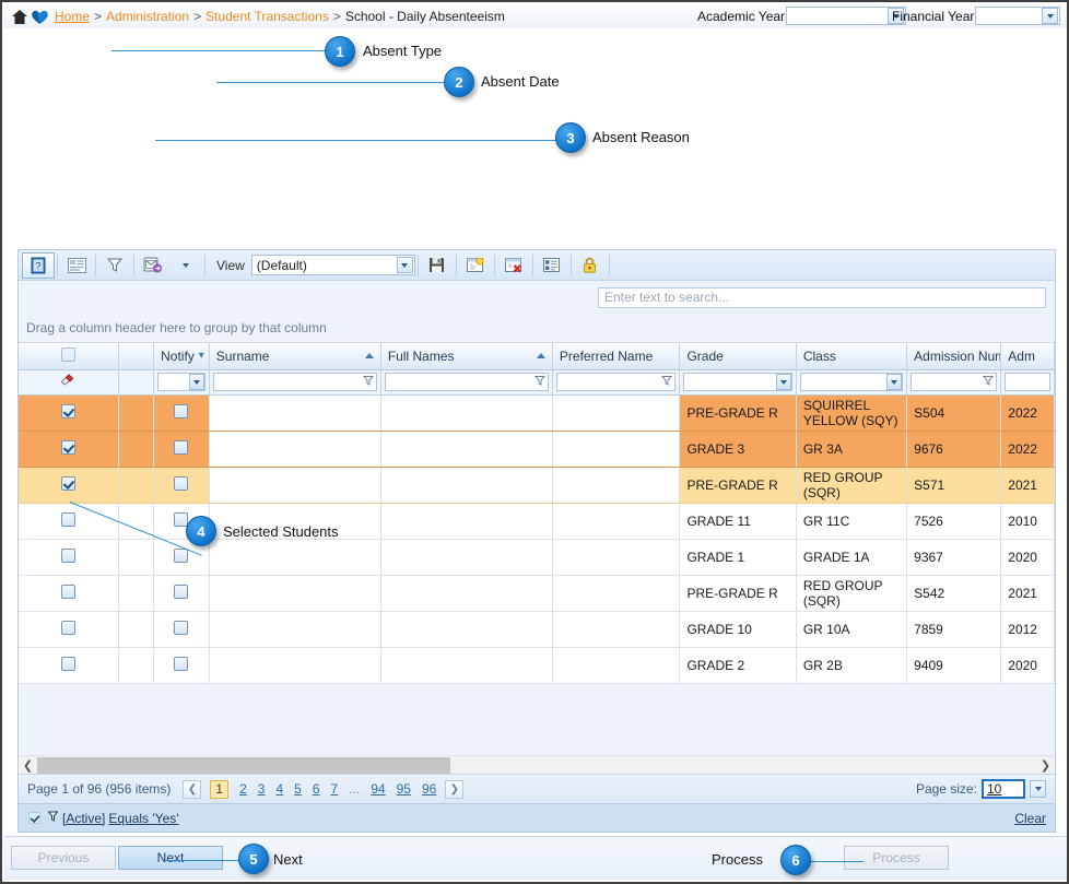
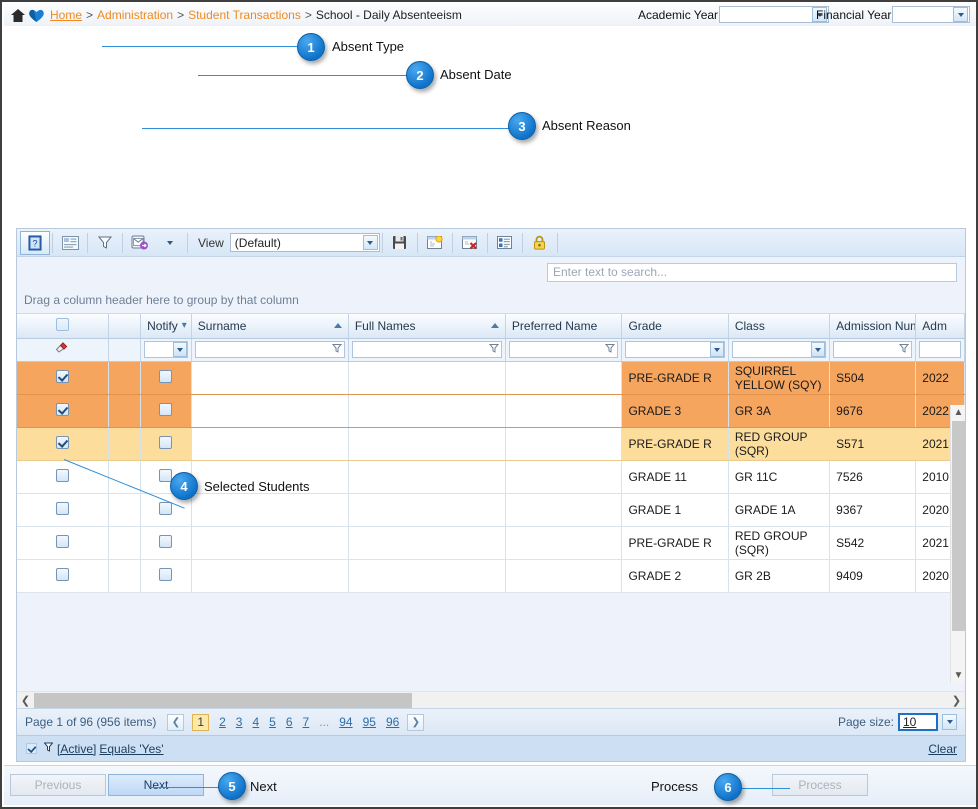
  Home
  >
  Administration
  >
  Student Transactions
  >
  School - Daily Absenteeism
  Academic Year
  Financial Year
  1
  Absent Type
  2
  Absent Date
  3
  Absent Reason
  4
  Selected Students
  5
  Next
  6
  Process
  ?
  View
  (Default)
  Enter text to search...
  Drag a column header here to group by that column
  		Notify ▾	Surname	Full Names	Preferred Name	Grade	Class	Admission Nu	Adm
  						PRE-GRADE R	SQUIRREL YELLOW (SQY)	S504	2022
  						GRADE 3	GR 3A	9676	2022
  						PRE-GRADE R	RED GROUP (SQR)	S571	2021
  						GRADE 11	GR 11C	7526	2010
  						GRADE 1	GRADE 1A	9367	2020
  						PRE-GRADE R	RED GROUP (SQR)	S542	2021
- 						GRADE 10	GR 10A	7859	2012
  						GRADE 2	GR 2B	9409	2020
+ ▲
+ ▼
  ❮
  ❯
  Page 1 of 96 (956 items)
  ❮
  1
  2
  3
  4
  5
  6
  7
  ...
  94
  95
  96
  ❯
  Page size:
  10
  [Active]
  Equals 'Yes'
  Clear
  Previous
  Next
  Process
